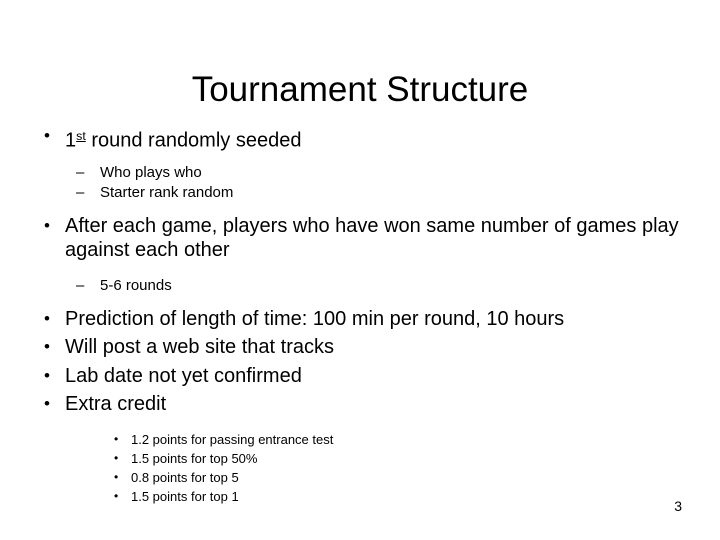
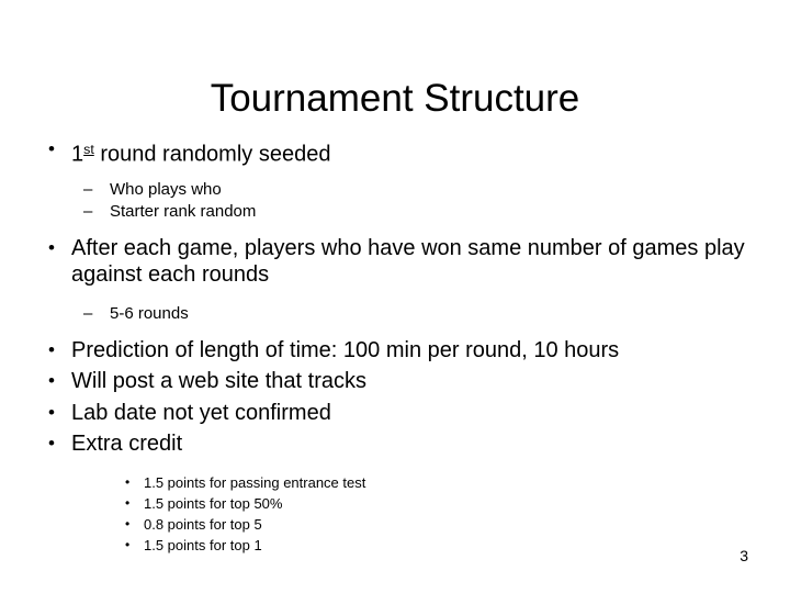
  Tournament Structure
  •
  1st round randomly seeded
  –
  Who plays who
  –
  Starter rank random
  •
- After each game, players who have won same number of games play against each other
+ After each game, players who have won same number of games play against each rounds
  –
  5-6 rounds
  •
  Prediction of length of time: 100 min per round, 10 hours
  •
  Will post a web site that tracks
  •
  Lab date not yet confirmed
  •
  Extra credit
  •
- 1.2 points for passing entrance test
+ 1.5 points for passing entrance test
  •
  1.5 points for top 50%
  •
  0.8 points for top 5
  •
  1.5 points for top 1
  3
